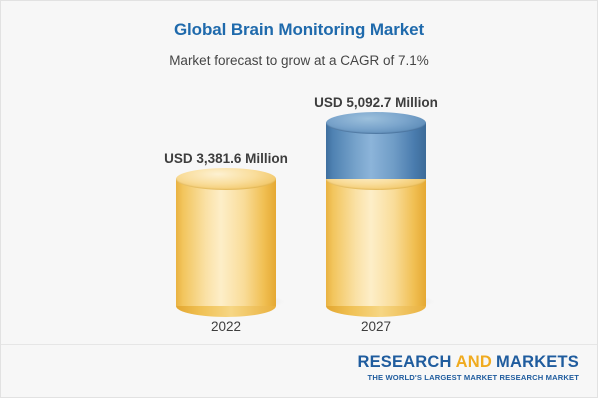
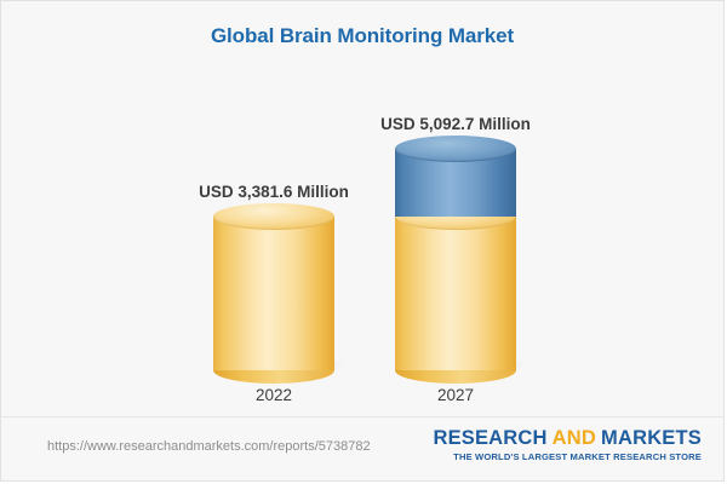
  Global Brain Monitoring Market
- Market forecast to grow at a CAGR of 7.1%
  USD 3,381.6 Million
  2022
  USD 5,092.7 Million
  2027
+ https://www.researchandmarkets.com/reports/5738782
  RESEARCH AND MARKETS
- THE WORLD'S LARGEST MARKET RESEARCH MARKET
+ THE WORLD'S LARGEST MARKET RESEARCH STORE
